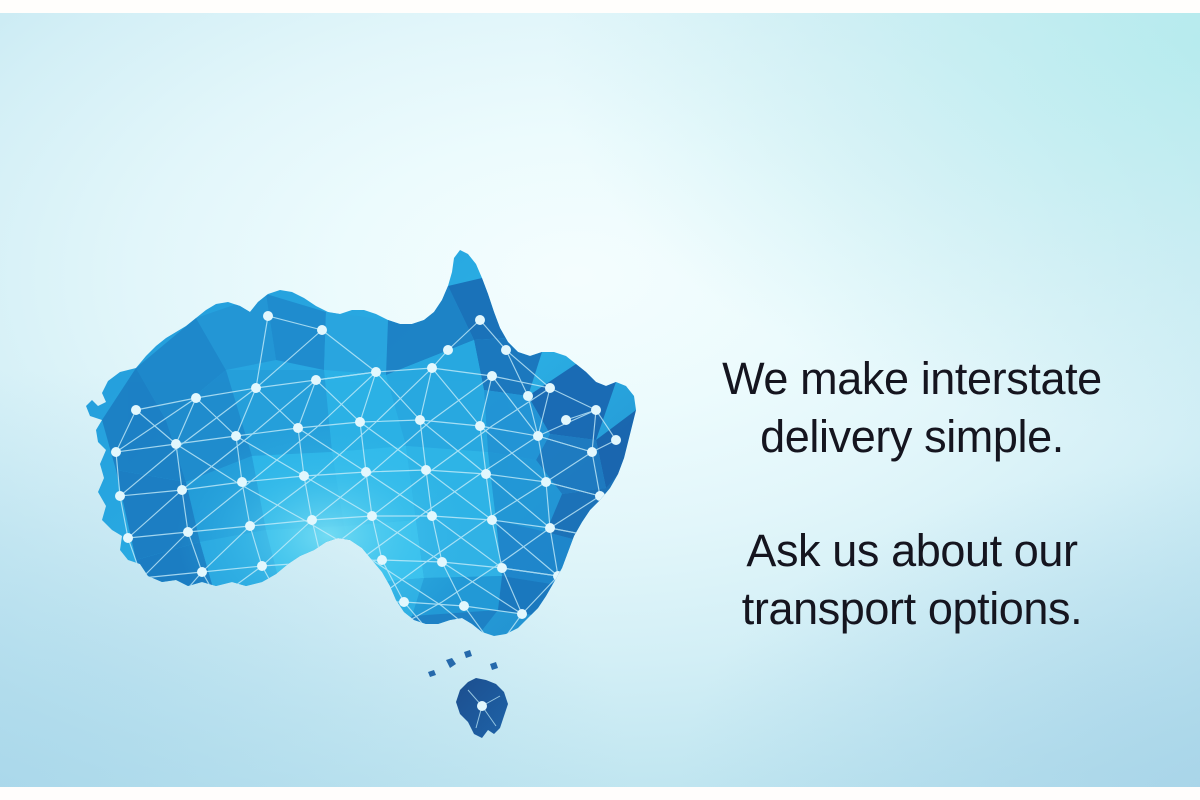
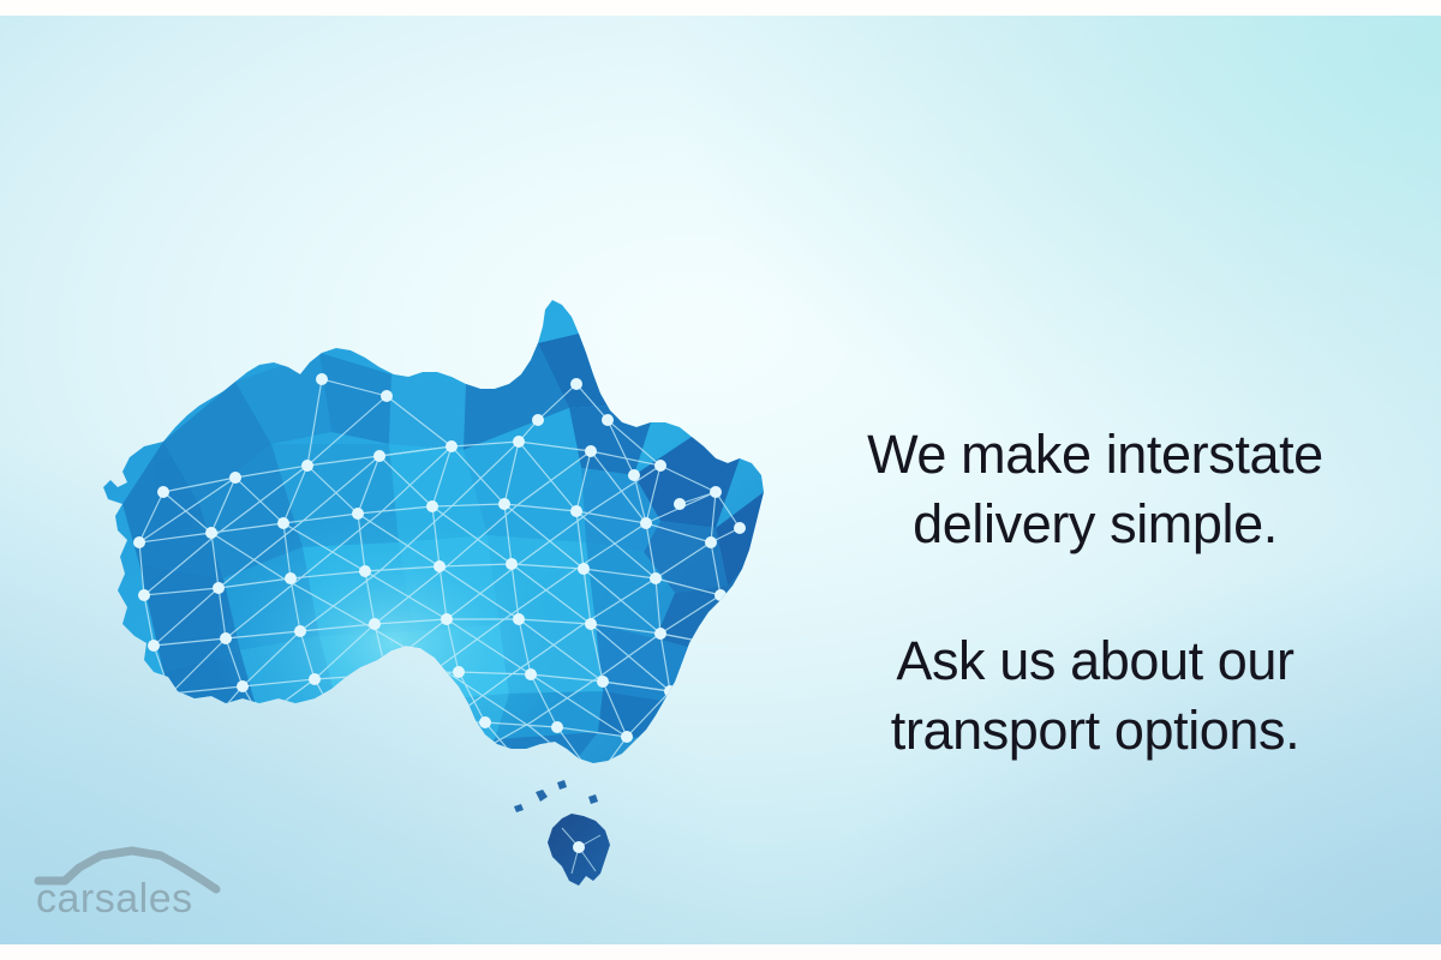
  We make interstate
  delivery simple.
  Ask us about our
  transport options.
+ carsales
